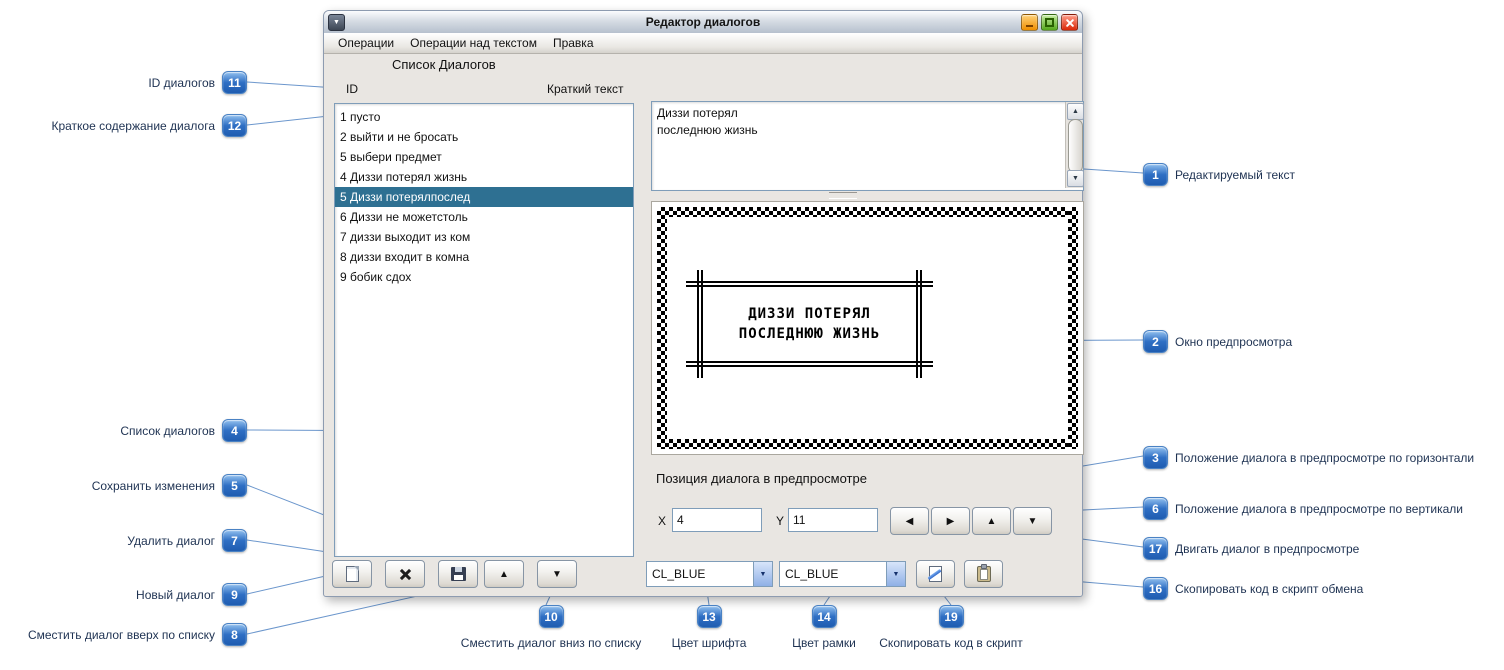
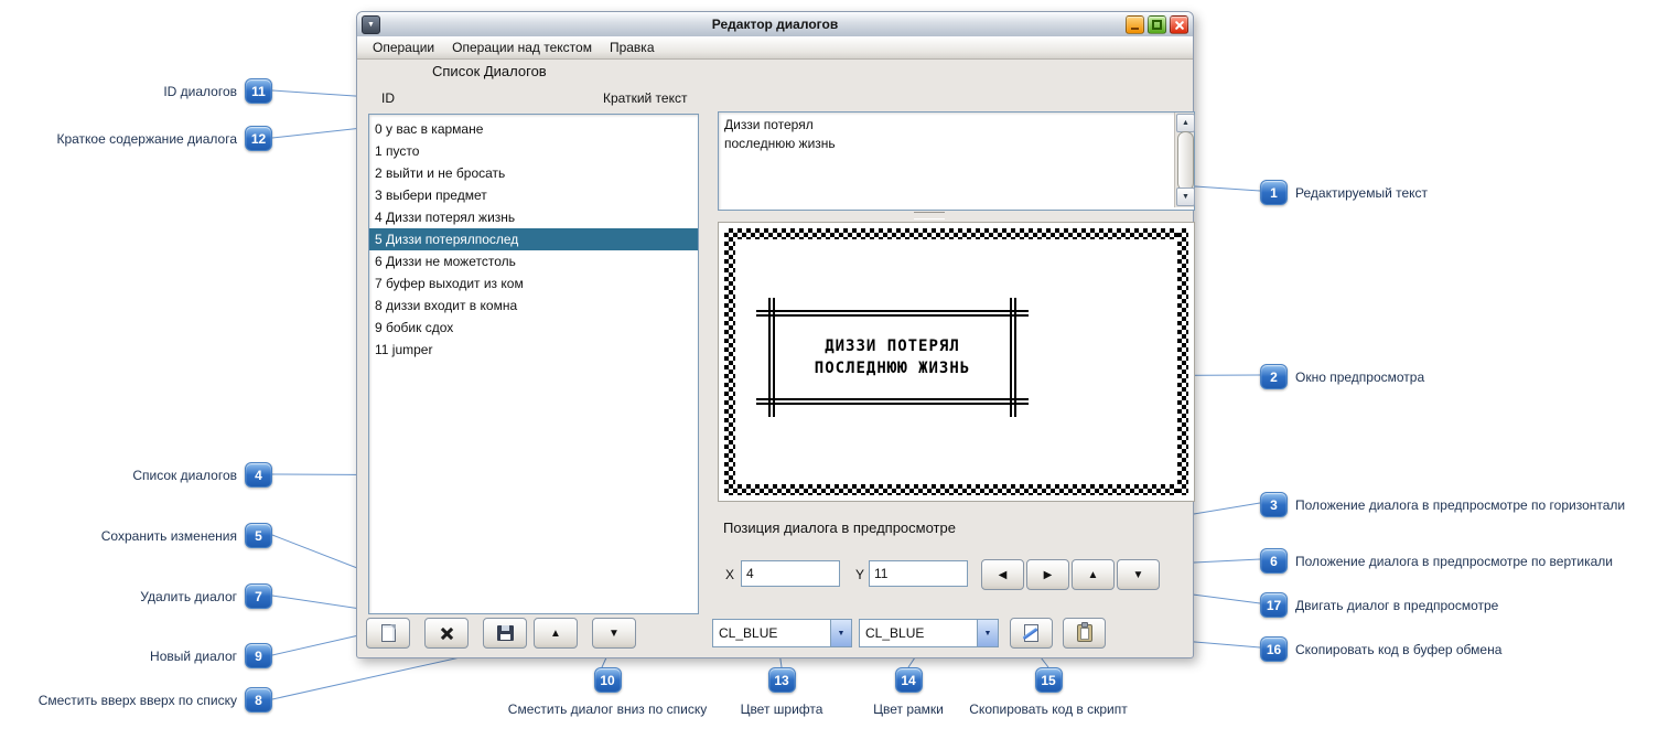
  Редактор диалогов
  Операции
  Операции над текстом
  Правка
  Список Диалогов
  ID
  Краткий текст
+ 0 у вас в кармане
  1 пусто
  2 выйти и не бросать
- 5 выбери предмет
+ 3 выбери предмет
  4 Диззи потерял жизнь
  5 Диззи потерялпослед
  6 Диззи не можетстоль
- 7 диззи выходит из ком
+ 7 буфер выходит из ком
  8 диззи входит в комна
  9 бобик сдох
+ 11 jumper
  Диззи потерял
  последнюю жизнь
  ДИЗЗИ ПОТЕРЯЛ
  ПОСЛЕДНЮЮ ЖИЗНЬ
  Позиция диалога в предпросмотре
  X
  4
  Y
  11
  ◀
  ▶
  ▲
  ▼
  ▲
  ▼
  CL_BLUE
  CL_BLUE
  ID диалогов
  11
  Краткое содержание диалога
  12
  Список диалогов
  4
  Сохранить изменения
  5
  Удалить диалог
  7
  Новый диалог
  9
- Сместить диалог вверх по списку
+ Сместить вверх вверх по списку
  8
  10
  Сместить диалог вниз по списку
  13
  Цвет шрифта
  14
  Цвет рамки
- 19
+ 15
  Скопировать код в скрипт
  1
  Редактируемый текст
  2
  Окно предпросмотра
  3
  Положение диалога в предпросмотре по горизонтали
  6
  Положение диалога в предпросмотре по вертикали
  17
  Двигать диалог в предпросмотре
  16
- Скопировать код в скрипт обмена
+ Скопировать код в буфер обмена
